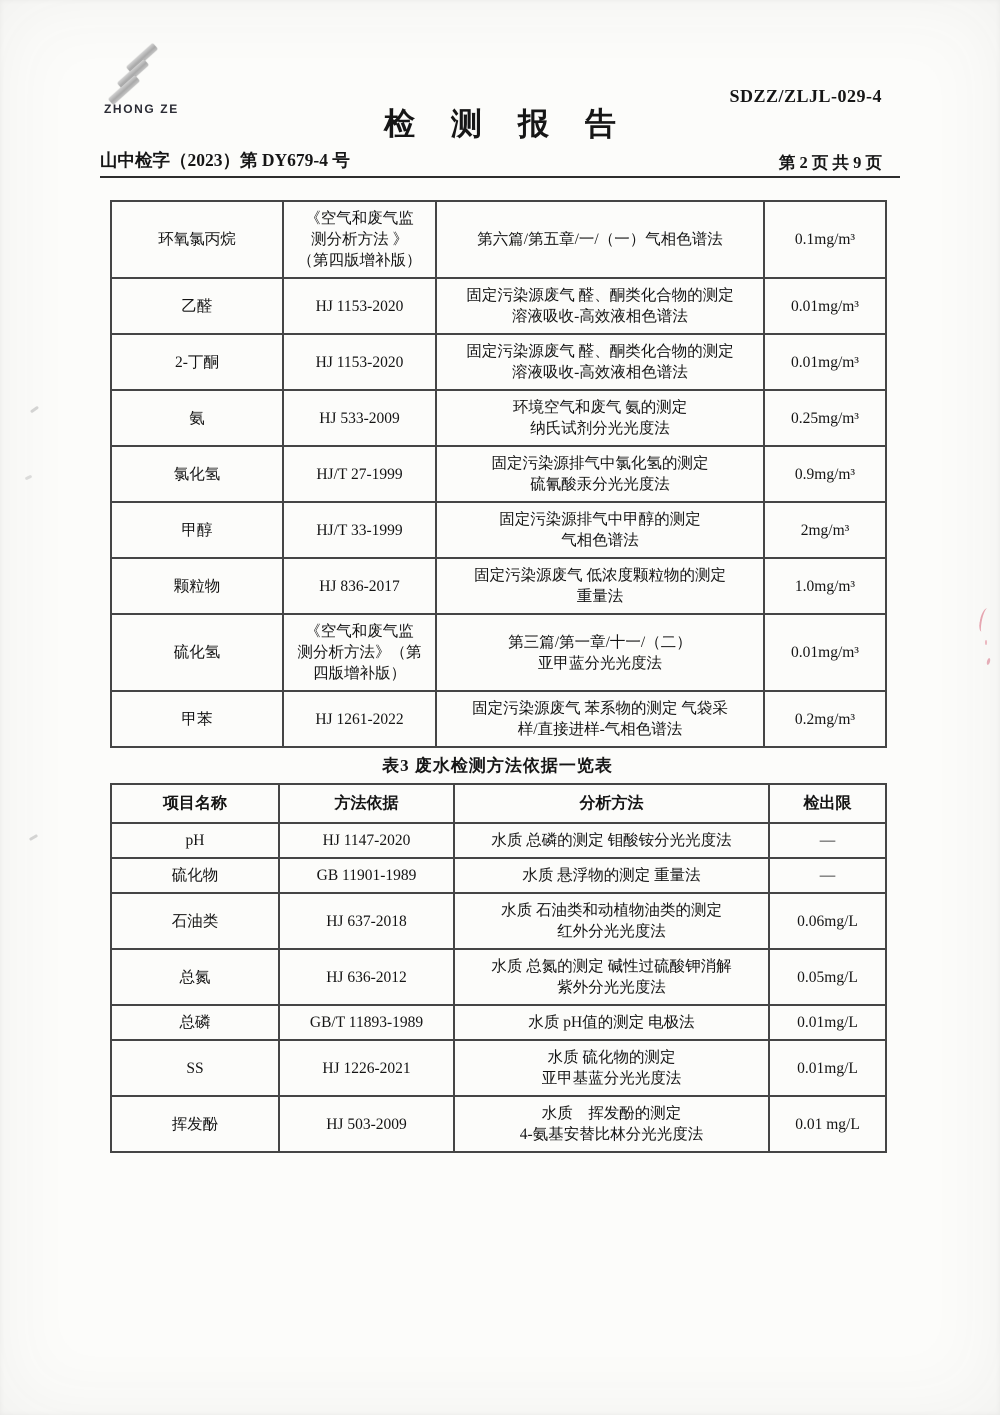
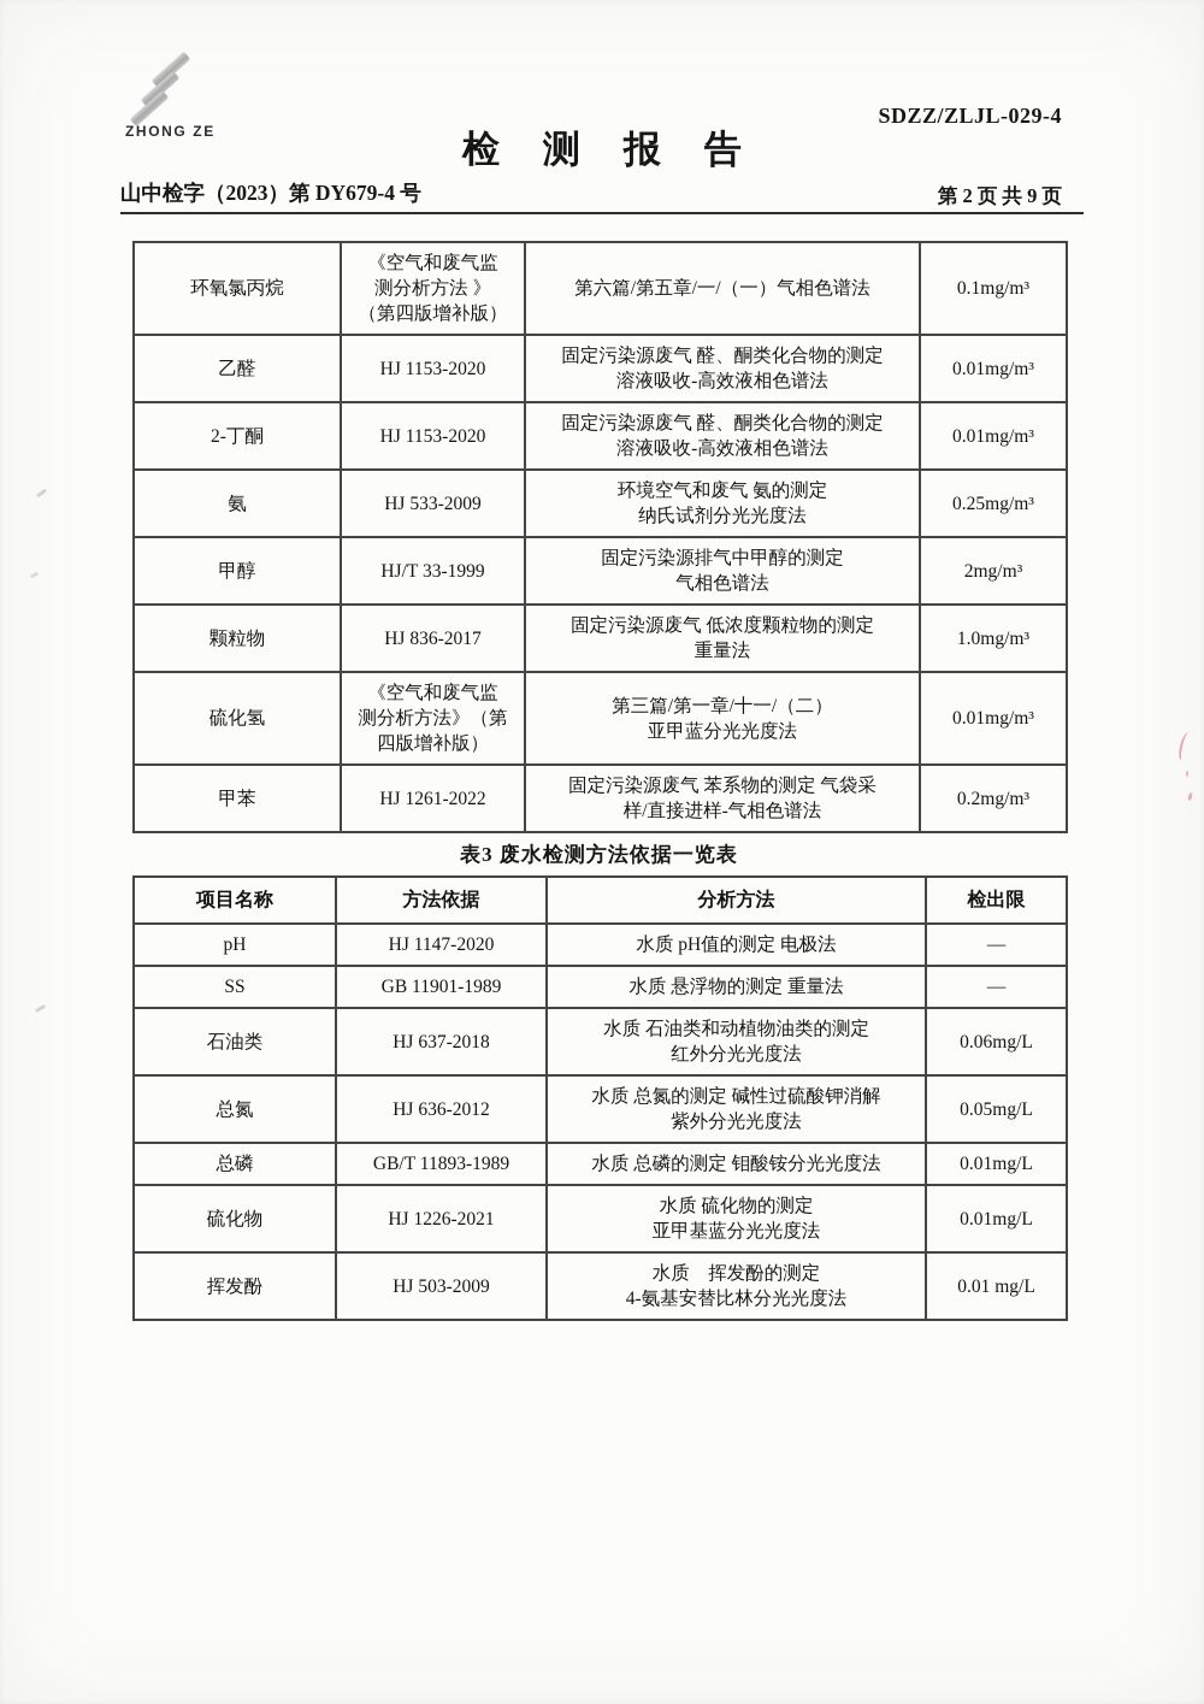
  ZHONG ZE
  SDZZ/ZLJL-029-4
  检测报告
  山中检字（2023）第 DY679-4 号
  第 2 页 共 9 页
  环氧氯丙烷	《空气和废气监 测分析方法 》 （第四版增补版）	第六篇/第五章/一/（一）气相色谱法	0.1mg/m³
  乙醛	HJ 1153-2020	固定污染源废气 醛、酮类化合物的测定 溶液吸收-高效液相色谱法	0.01mg/m³
  2-丁酮	HJ 1153-2020	固定污染源废气 醛、酮类化合物的测定 溶液吸收-高效液相色谱法	0.01mg/m³
  氨	HJ 533-2009	环境空气和废气 氨的测定 纳氏试剂分光光度法	0.25mg/m³
- 氯化氢	HJ/T 27-1999	固定污染源排气中氯化氢的测定 硫氰酸汞分光光度法	0.9mg/m³
  甲醇	HJ/T 33-1999	固定污染源排气中甲醇的测定 气相色谱法	2mg/m³
  颗粒物	HJ 836-2017	固定污染源废气 低浓度颗粒物的测定 重量法	1.0mg/m³
  硫化氢	《空气和废气监 测分析方法》（第 四版增补版）	第三篇/第一章/十一/（二） 亚甲蓝分光光度法	0.01mg/m³
  甲苯	HJ 1261-2022	固定污染源废气 苯系物的测定 气袋采 样/直接进样-气相色谱法	0.2mg/m³
  表3 废水检测方法依据一览表
  项目名称	方法依据	分析方法	检出限
- pH	HJ 1147-2020	水质 总磷的测定 钼酸铵分光光度法	—
+ pH	HJ 1147-2020	水质 pH值的测定 电极法	—
- 硫化物	GB 11901-1989	水质 悬浮物的测定 重量法	—
+ SS	GB 11901-1989	水质 悬浮物的测定 重量法	—
  石油类	HJ 637-2018	水质 石油类和动植物油类的测定 红外分光光度法	0.06mg/L
  总氮	HJ 636-2012	水质 总氮的测定 碱性过硫酸钾消解 紫外分光光度法	0.05mg/L
- 总磷	GB/T 11893-1989	水质 pH值的测定 电极法	0.01mg/L
+ 总磷	GB/T 11893-1989	水质 总磷的测定 钼酸铵分光光度法	0.01mg/L
- SS	HJ 1226-2021	水质 硫化物的测定 亚甲基蓝分光光度法	0.01mg/L
+ 硫化物	HJ 1226-2021	水质 硫化物的测定 亚甲基蓝分光光度法	0.01mg/L
  挥发酚	HJ 503-2009	水质 挥发酚的测定 4-氨基安替比林分光光度法	0.01 mg/L
